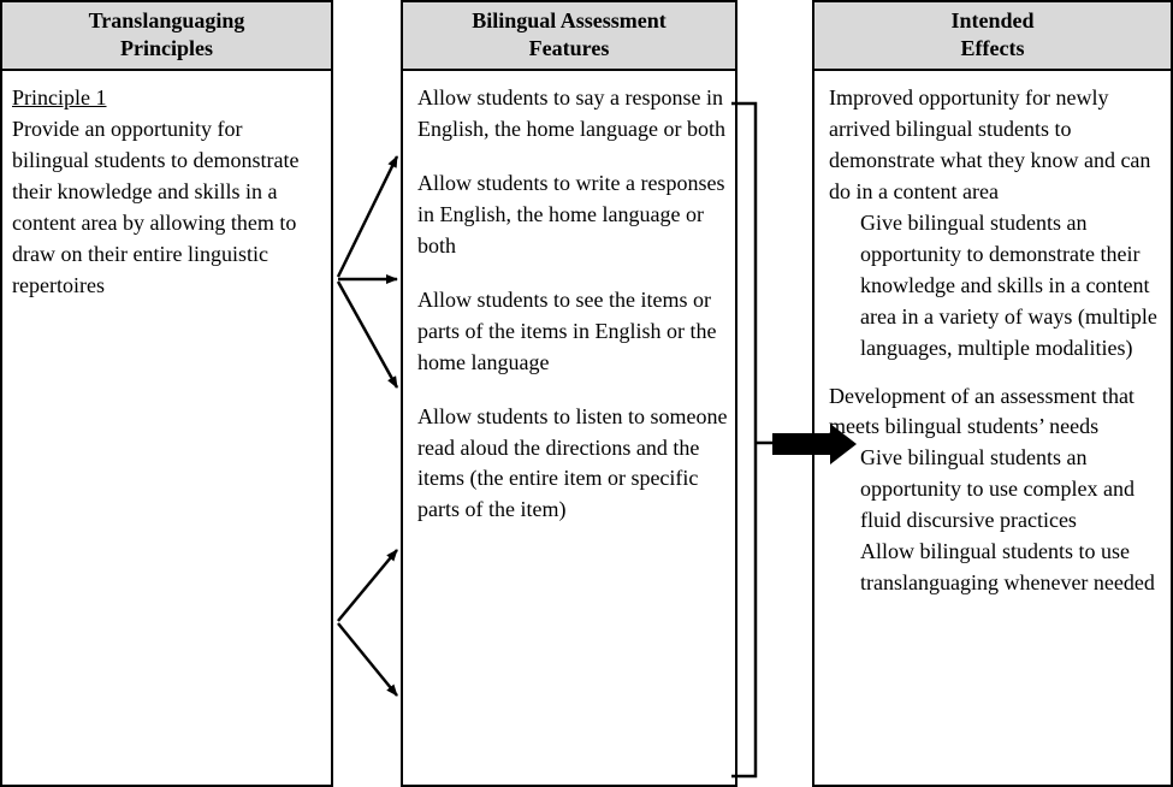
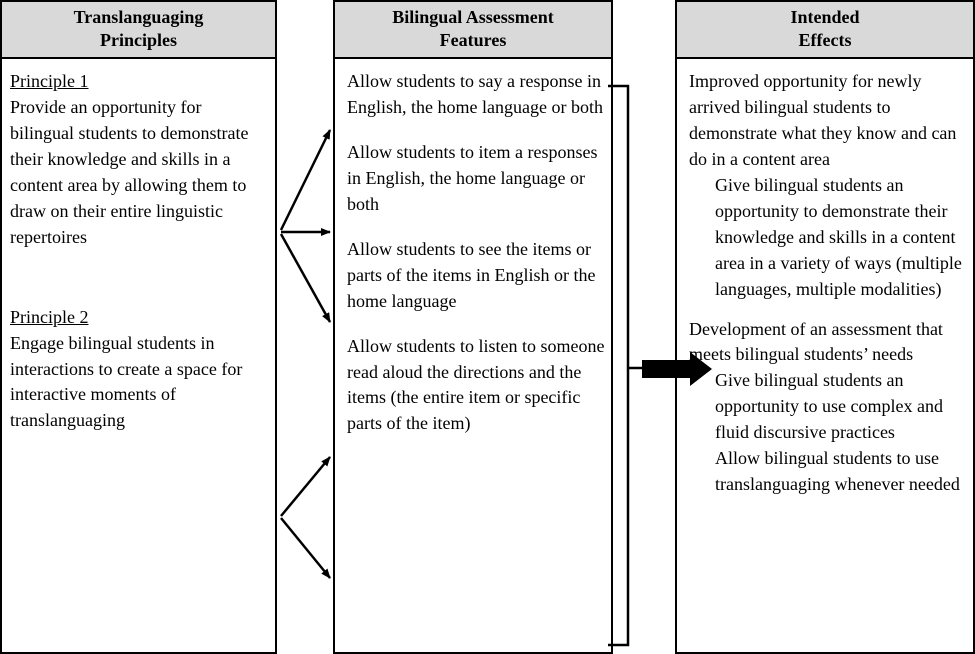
  Translanguaging
  Principles
  Principle 1
  Provide an opportunity for bilingual students to demonstrate their knowledge and skills in a content area by allowing them to draw on their entire linguistic repertoires
+ Principle 2
+ Engage bilingual students in interactions to create a space for interactive moments of translanguaging
  Bilingual Assessment
  Features
  Allow students to say a response in English, the home language or both
- Allow students to write a responses in English, the home language or both
+ Allow students to item a responses in English, the home language or both
  Allow students to see the items or parts of the items in English or the home language
  Allow students to listen to someone read aloud the directions and the items (the entire item or specific parts of the item)
  Intended
  Effects
  Improved opportunity for newly arrived bilingual students to demonstrate what they know and can do in a content area
  Give bilingual students an opportunity to demonstrate their knowledge and skills in a content area in a variety of ways (multiple languages, multiple modalities)
  Development of an assessment that meets bilingual students’ needs
  Give bilingual students an opportunity to use complex and fluid discursive practices
  Allow bilingual students to use translanguaging whenever needed
